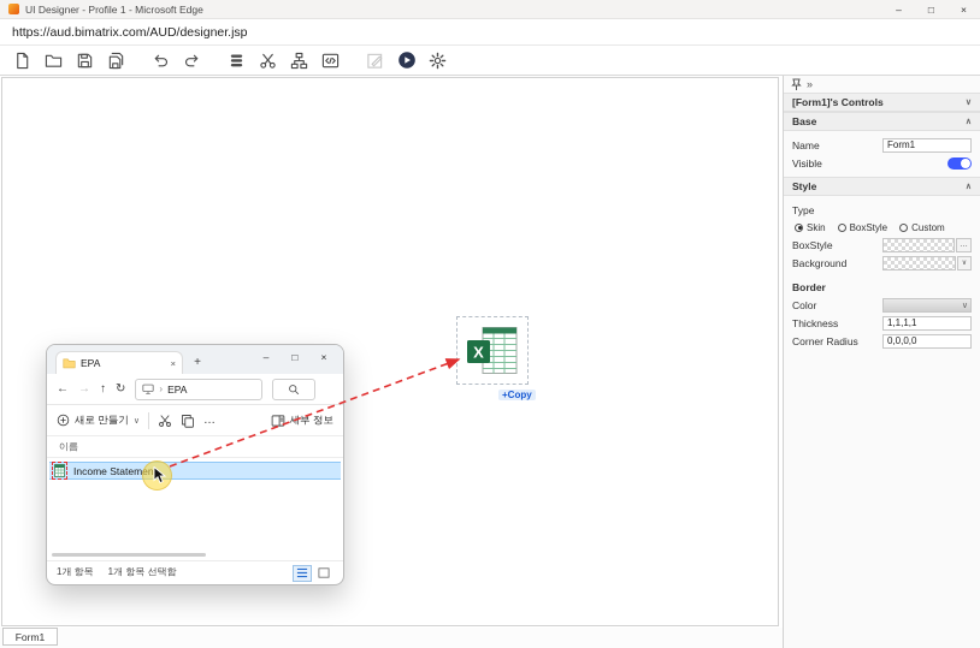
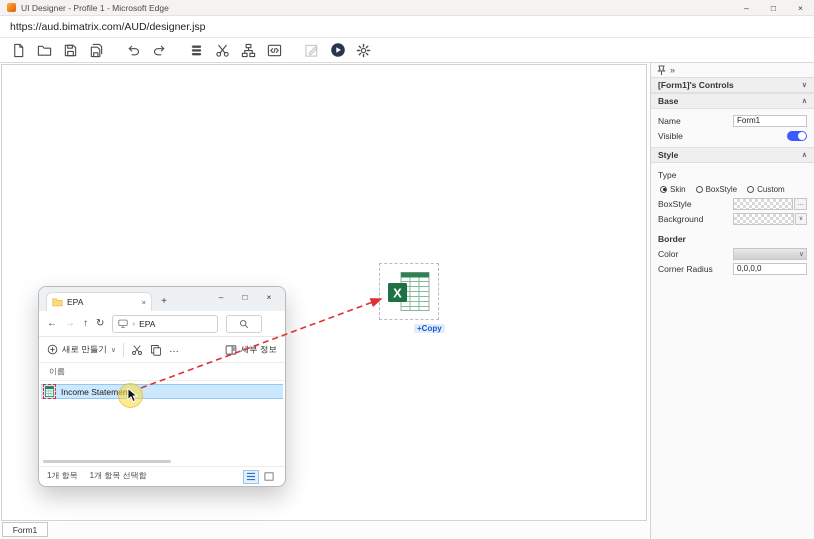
  UI Designer - Profile 1 - Microsoft Edge
  –
  □
  ×
  https://aud.bimatrix.com/AUD/designer.jsp
  »
  [Form1]'s Controls
  Base
  Name
  Form1
  Visible
  Style
  Type
  Skin
  BoxStyle
  Custom
  BoxStyle
  Background
  Border
  Color
- Thickness
- 1,1,1,1
  Corner Radius
  0,0,0,0
  Form1
  X
  +Copy
  EPA
  ×
  +
  –
  □
  ×
  ←
  →
  ↑
  ↻
  ›
  EPA
  새로 만들기
  …
  세부 정보
  이름
  Income Statemen
  1개 항목
  1개 항목 선택함
